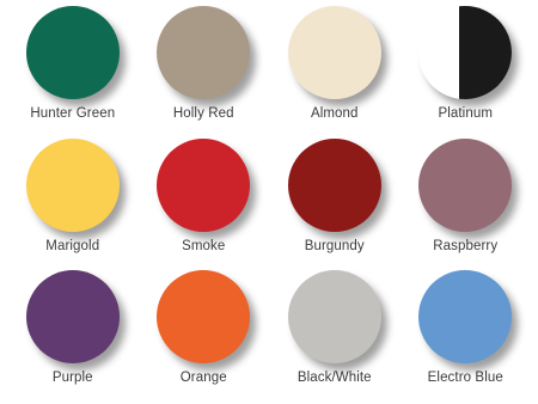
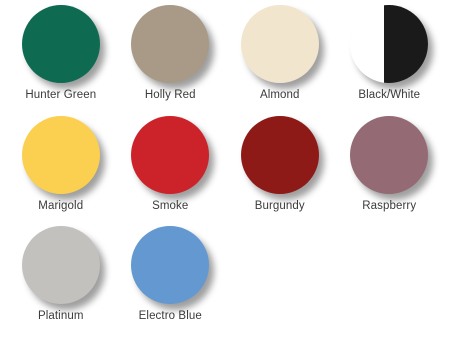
  Hunter Green
  Holly Red
  Almond
- Platinum
+ Black/White
  Marigold
  Smoke
  Burgundy
  Raspberry
- Purple
- Orange
- Black/White
+ Platinum
  Electro Blue
